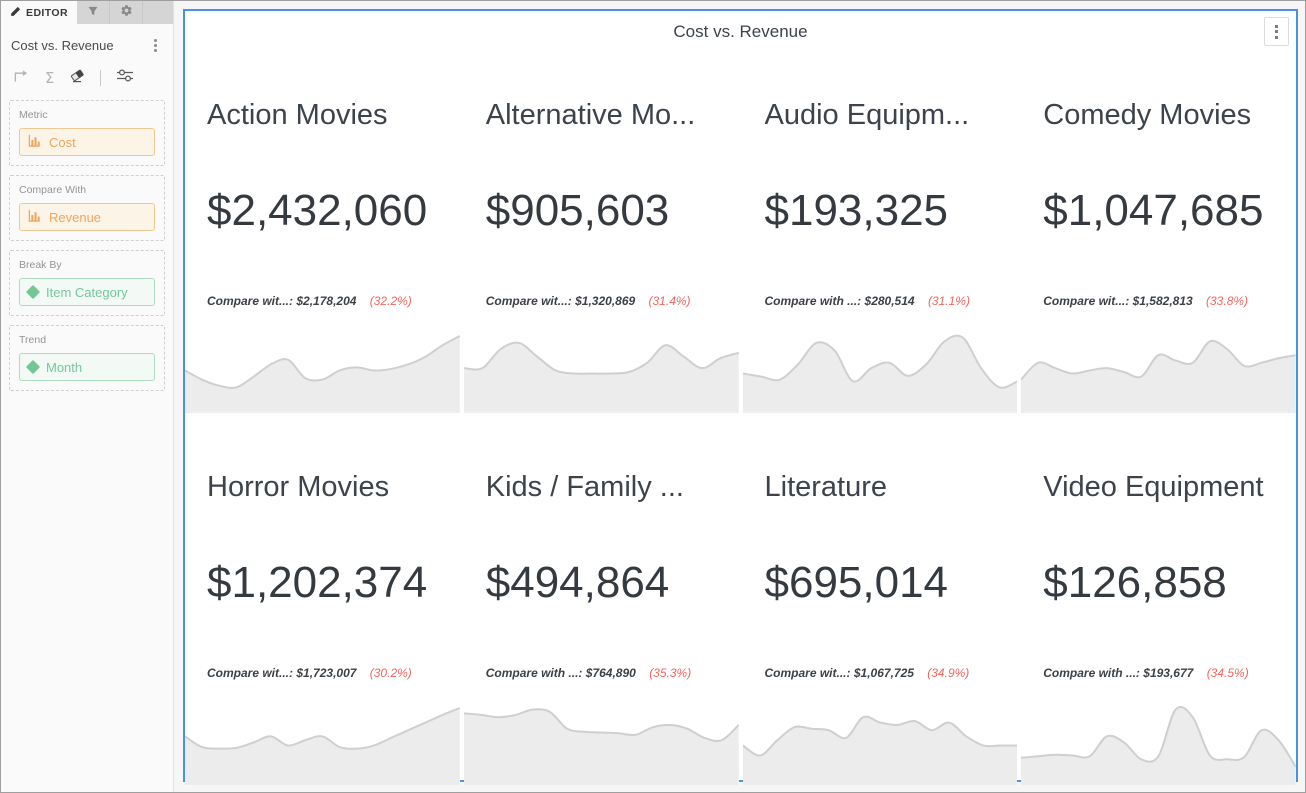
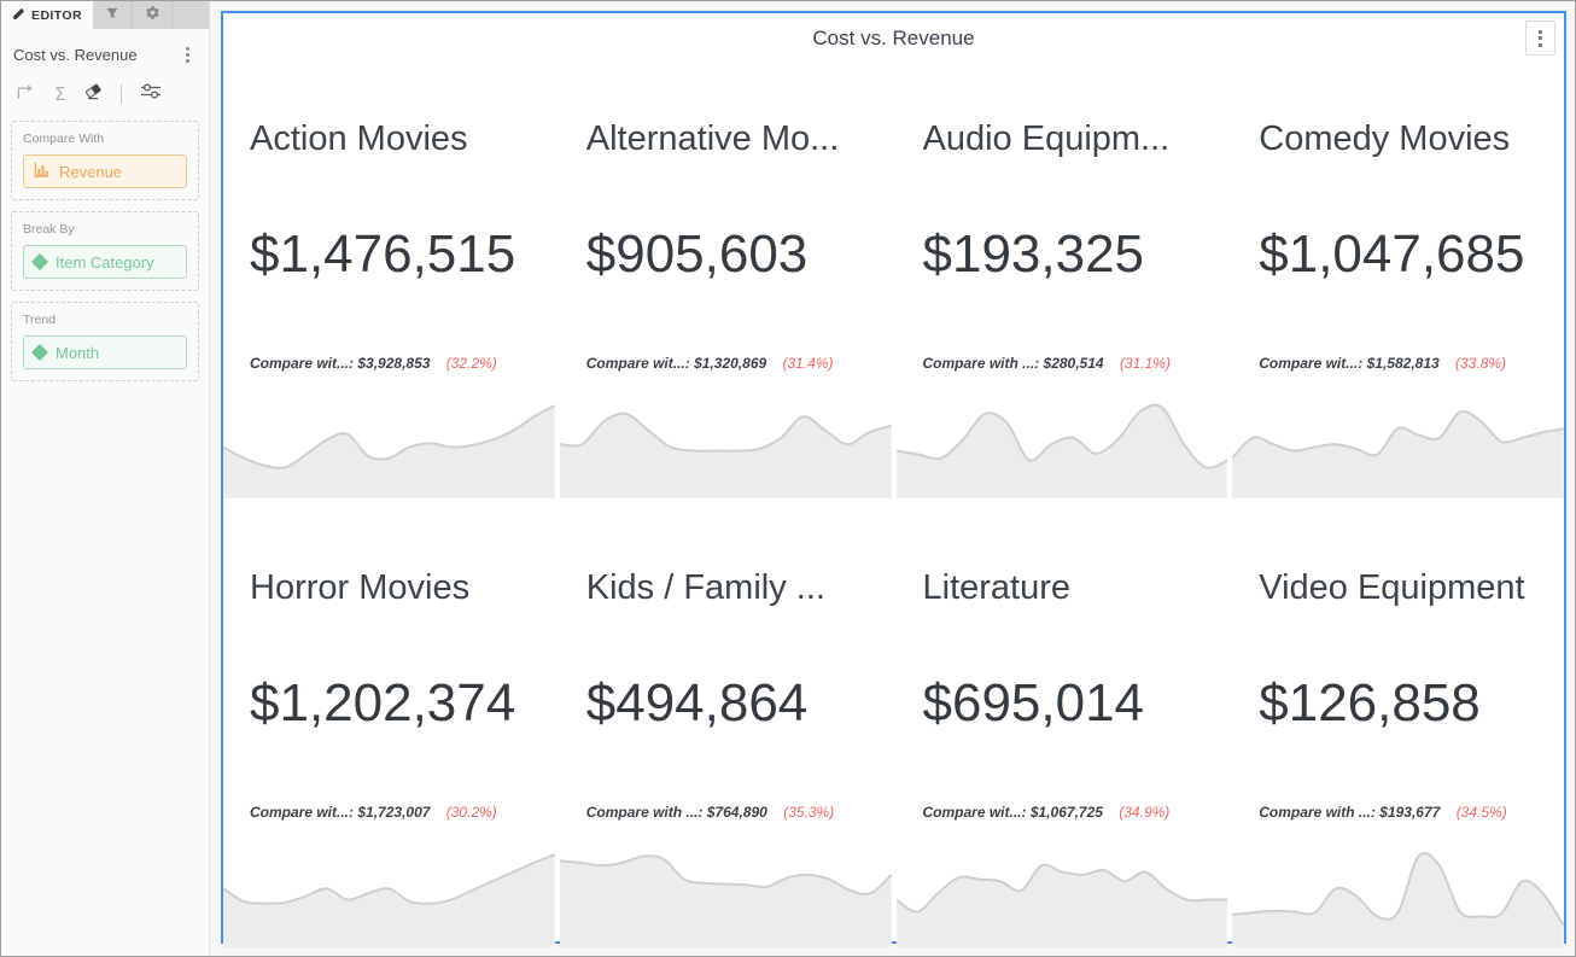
  EDITOR
  Cost vs. Revenue
  Σ
- Metric
- Cost
  Compare With
  Revenue
  Break By
  Item Category
  Trend
  Month
  Cost vs. Revenue
  Action Movies
- $2,432,060
+ $1,476,515
- Compare wit...: $2,178,204 (32.2%)
+ Compare wit...: $3,928,853 (32.2%)
  Alternative Mo...
  $905,603
  Compare wit...: $1,320,869 (31.4%)
  Audio Equipm...
  $193,325
  Compare with ...: $280,514 (31.1%)
  Comedy Movies
  $1,047,685
  Compare wit...: $1,582,813 (33.8%)
  Horror Movies
  $1,202,374
  Compare wit...: $1,723,007 (30.2%)
  Kids / Family ...
  $494,864
  Compare with ...: $764,890 (35.3%)
  Literature
  $695,014
  Compare wit...: $1,067,725 (34.9%)
  Video Equipment
  $126,858
  Compare with ...: $193,677 (34.5%)
